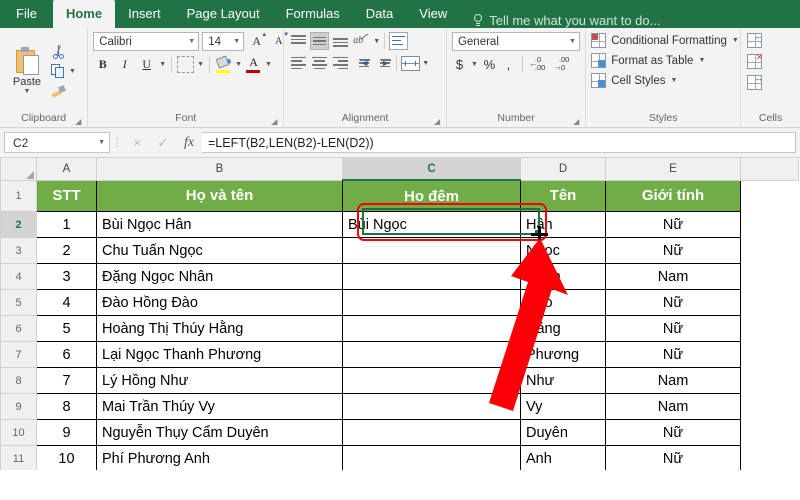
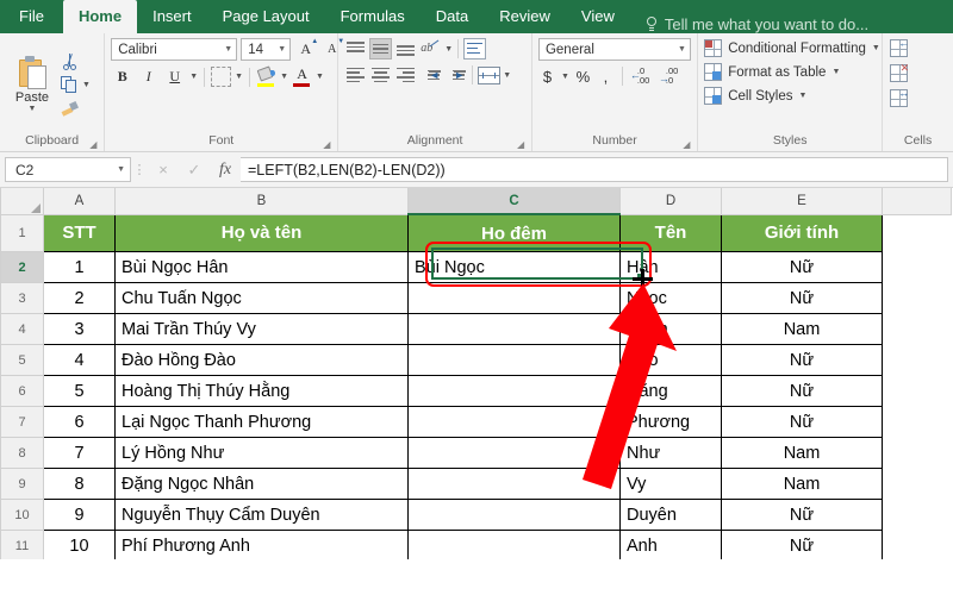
  File
  Home
  Insert
  Page Layout
  Formulas
  Data
+ Review
  View
  Tell me what you want to do...
  Paste
  Clipboard
  ◢
  Calibri
  14
  A
  A
  B
  I
  U
  A
  Font
  ◢
  ab
  ◄
  ►
  Alignment
  ◢
  General
  $
  %
  ,
  ←
  .0
  .00
  →
  .00
  .0
  Number
  ◢
  Conditional Formatting
  Format as Table
  Cell Styles
  Styles
  ←
  ✕
  ↔
  Cells
  C2
  ⋮
  ×
  ✓
  fx
  =LEFT(B2,LEN(B2)-LEN(D2))
  	A	B	C	D	E
  1	STT	Họ và tên	Ho đêm	Tên	Giới tính
  2	1	Bùi Ngọc Hân	Bùi Ngọc	Hân	Nữ
  3	2	Chu Tuấn Ngọc		ọc	Nữ
- 4	3	Đặng Ngọc Nhân			Nam
+ 4	3	Mai Trần Thúy Vy			Nam
  5	4	Đào Hồng Đào		o	Nữ
  6	5	Hoàng Thị Thúy Hằng		ằng	Nữ
  7	6	Lại Ngọc Thanh Phương		hương	Nữ
  8	7	Lý Hồng Như		Như	Nam
- 9	8	Mai Trần Thúy Vy		Vy	Nam
+ 9	8	Đặng Ngọc Nhân		Vy	Nam
  10	9	Nguyễn Thụy Cẩm Duyên		Duyên	Nữ
  11	10	Phí Phương Anh		Anh	Nữ
